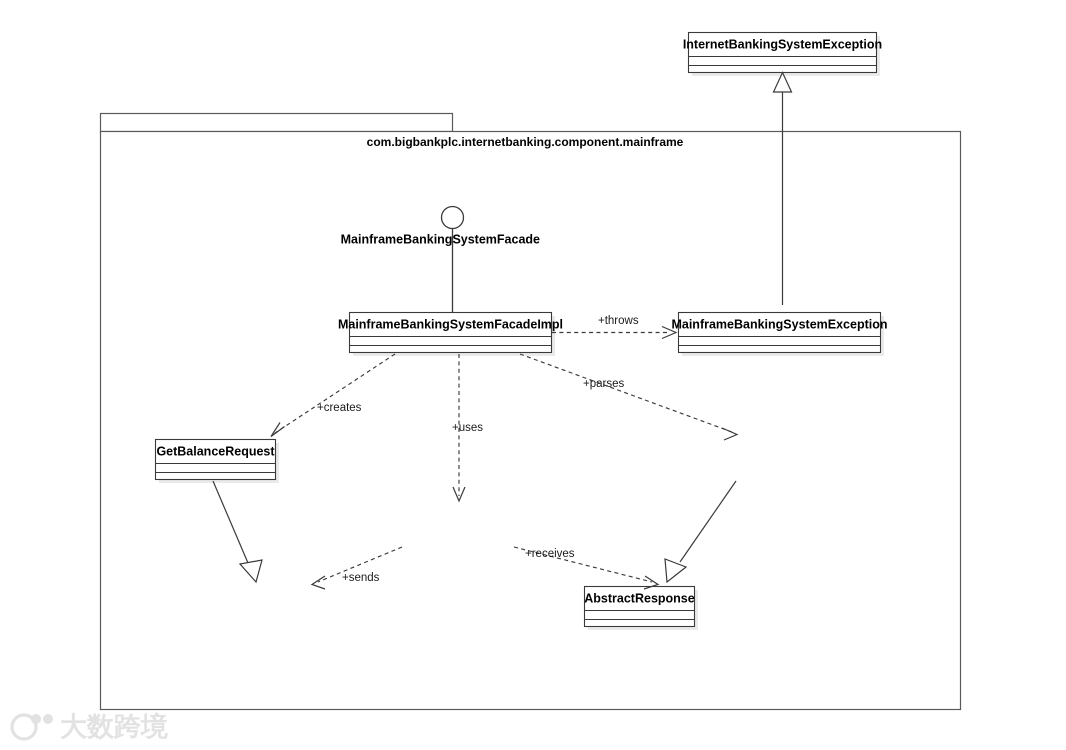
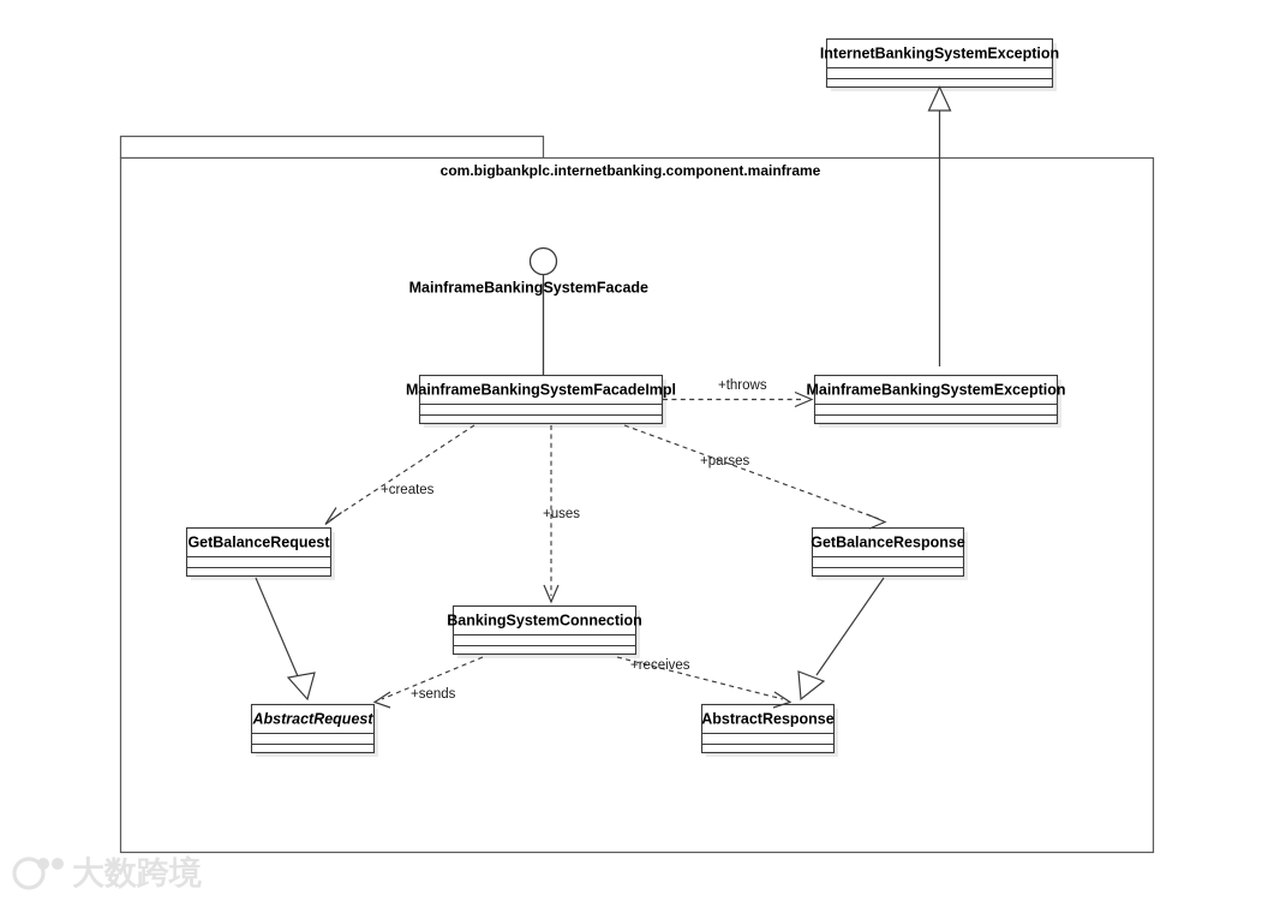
  com.bigbankplc.internetbanking.component.mainframe
  InternetBankingSystemException
  MainframeBankingSystemFacade
  MainframeBankingSystemFacadeImpl
  MainframeBankingSystemException
  +throws
  GetBalanceRequest
+ GetBalanceResponse
+ BankingSystemConnection
+ AbstractRequest
  AbstractResponse
  +creates
  +uses
  +parses
  +sends
  +receives
  大数跨境
